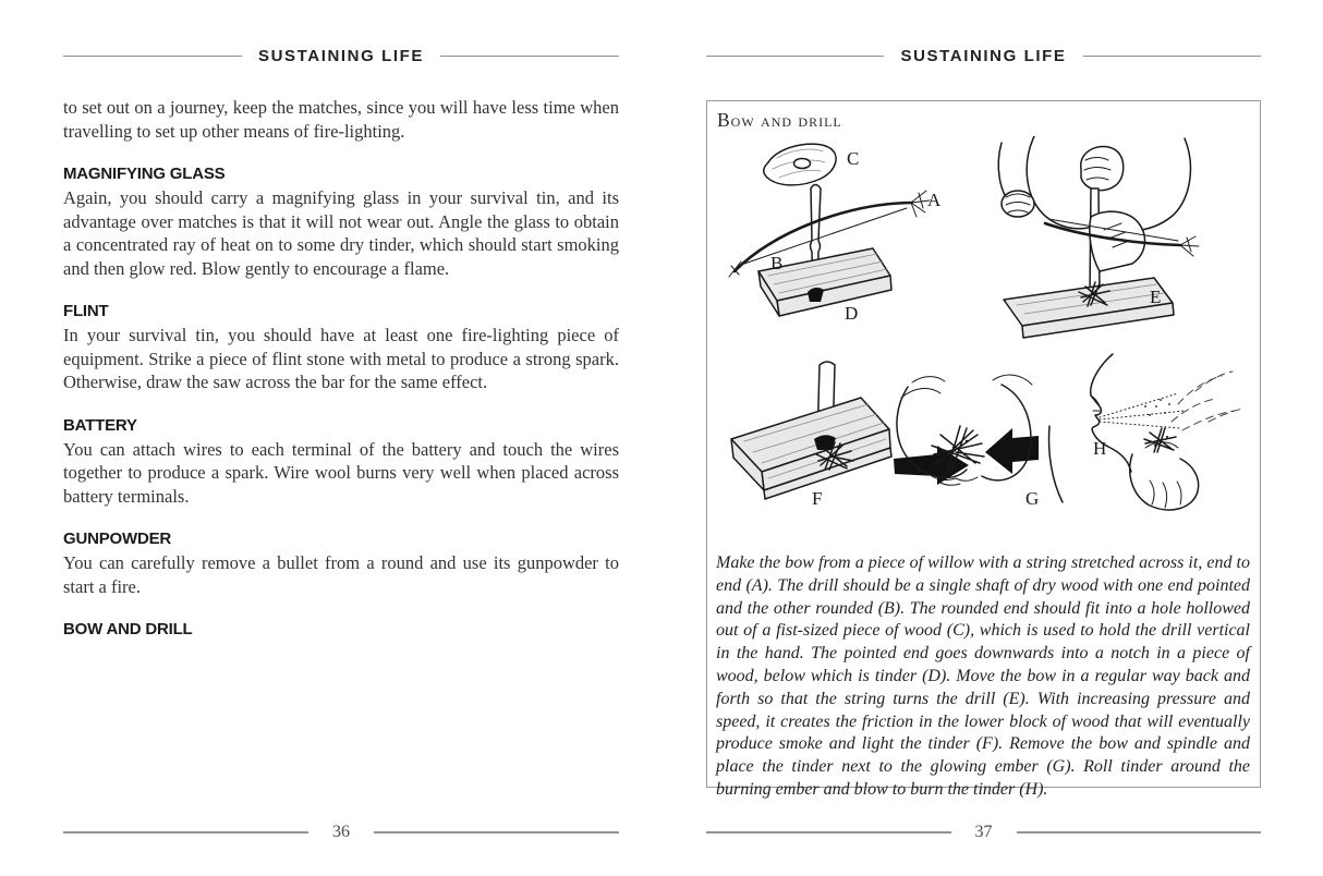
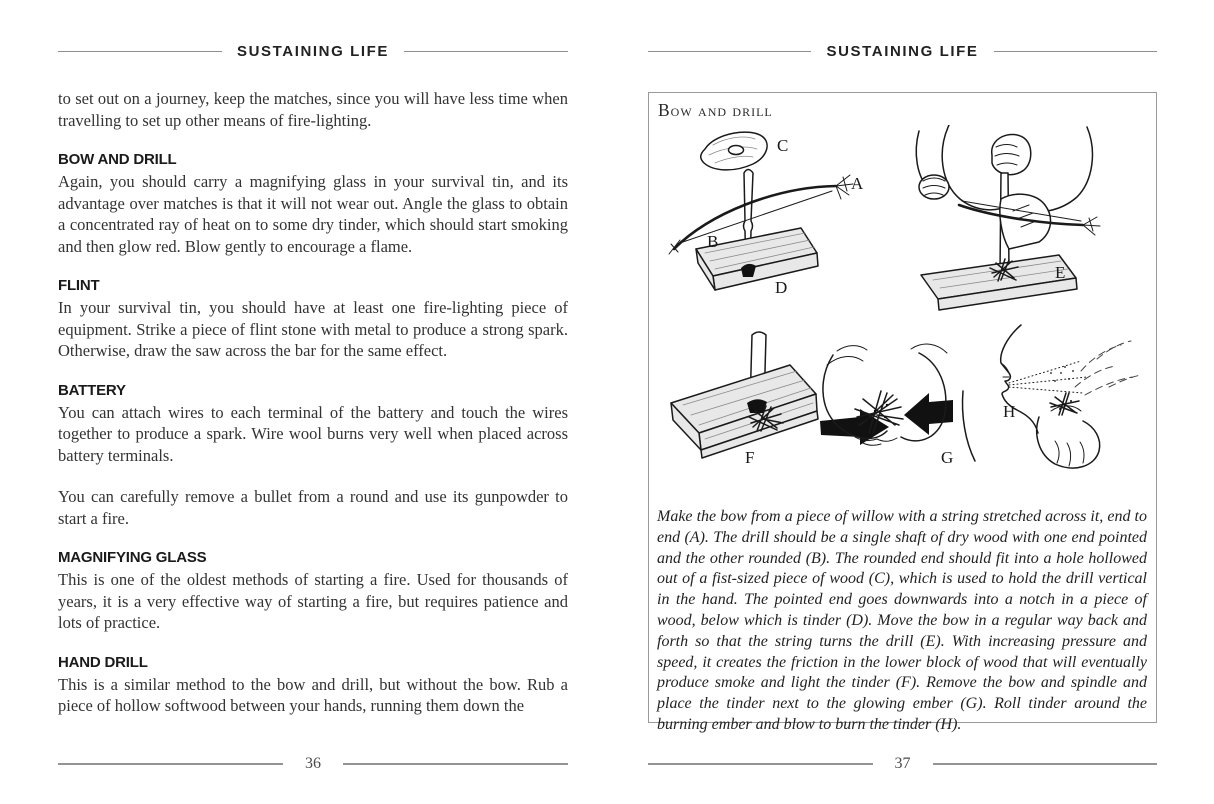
  SUSTAINING LIFE
  to set out on a journey, keep the matches, since you will have less time when travelling to set up other means of fire-lighting.
- MAGNIFYING GLASS
+ BOW AND DRILL
  Again, you should carry a magnifying glass in your survival tin, and its advantage over matches is that it will not wear out. Angle the glass to obtain a concentrated ray of heat on to some dry tinder, which should start smoking and then glow red. Blow gently to encourage a flame.
  FLINT
  In your survival tin, you should have at least one fire-lighting piece of equipment. Strike a piece of flint stone with metal to produce a strong spark. Otherwise, draw the saw across the bar for the same effect.
  BATTERY
  You can attach wires to each terminal of the battery and touch the wires together to produce a spark. Wire wool burns very well when placed across battery terminals.
- GUNPOWDER
  You can carefully remove a bullet from a round and use its gunpowder to start a fire.
- BOW AND DRILL
+ MAGNIFYING GLASS
+ This is one of the oldest methods of starting a fire. Used for thousands of years, it is a very effective way of starting a fire, but requires patience and lots of practice.
+ HAND DRILL
+ This is a similar method to the bow and drill, but without the bow. Rub a piece of hollow softwood between your hands, running them down the
  SUSTAINING LIFE
  Bow and drill
  C
  A
  B
  D
  E
  F
  G
  H
  Make the bow from a piece of willow with a string stretched across it, end to end (A). The drill should be a single shaft of dry wood with one end pointed and the other rounded (B). The rounded end should fit into a hole hollowed out of a fist-sized piece of wood (C), which is used to hold the drill vertical in the hand. The pointed end goes downwards into a notch in a piece of wood, below which is tinder (D). Move the bow in a regular way back and forth so that the string turns the drill (E). With increasing pressure and speed, it creates the friction in the lower block of wood that will eventually produce smoke and light the tinder (F). Remove the bow and spindle and place the tinder next to the glowing ember (G). Roll tinder around the burning ember and blow to burn the tinder (H).
  36
  37
